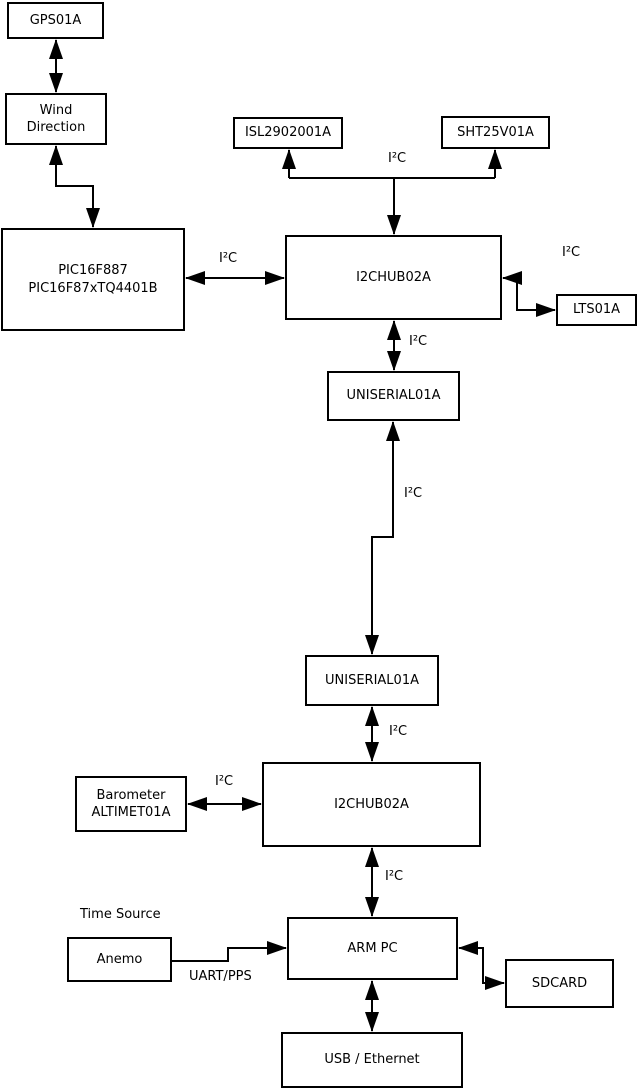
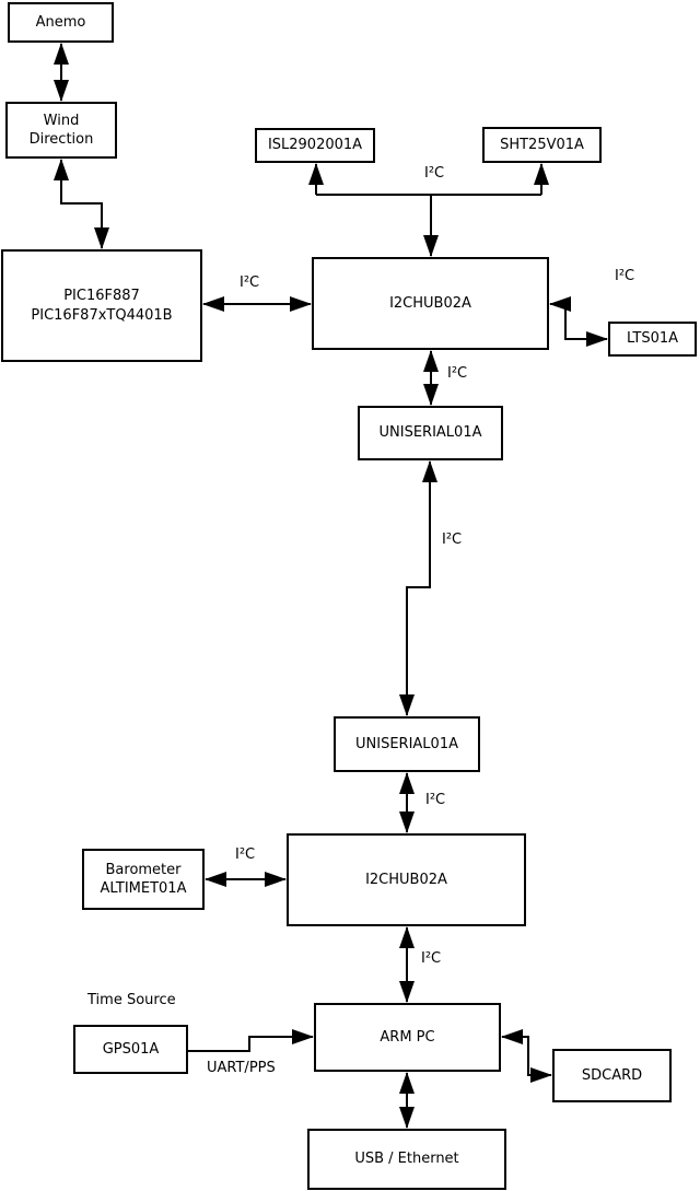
- GPS01A
+ Anemo
  Wind
  Direction
  PIC16F887
  PIC16F87xTQ4401B
  ISL2902001A
  SHT25V01A
  I2CHUB02A
  LTS01A
  UNISERIAL01A
  UNISERIAL01A
  I2CHUB02A
  Barometer
  ALTIMET01A
- Anemo
+ GPS01A
  ARM PC
  SDCARD
  USB / Ethernet
  I²C
  I²C
  I²C
  I²C
  I²C
  I²C
  I²C
  I²C
  Time Source
  UART/PPS
